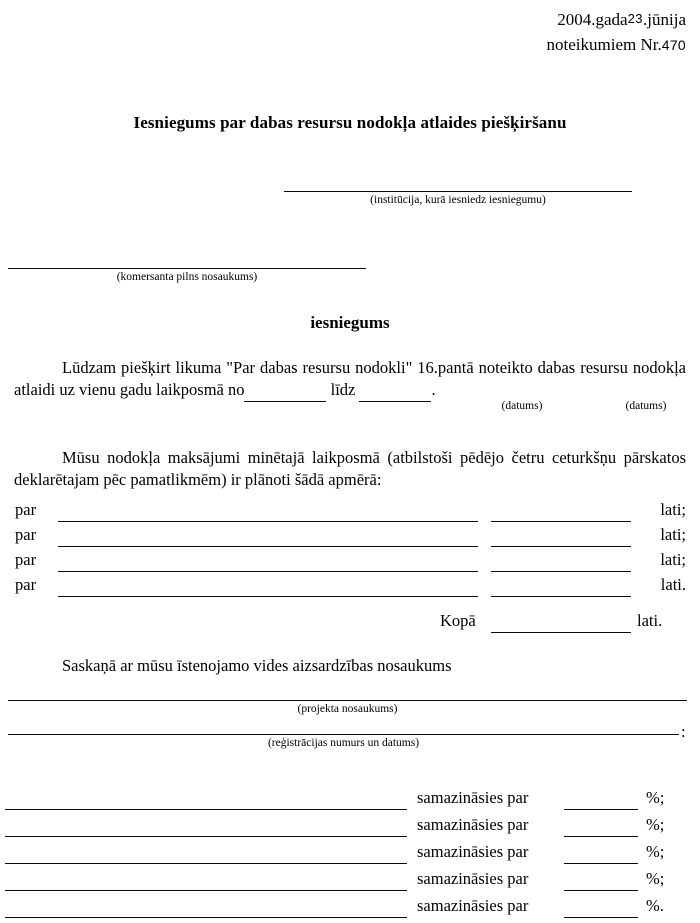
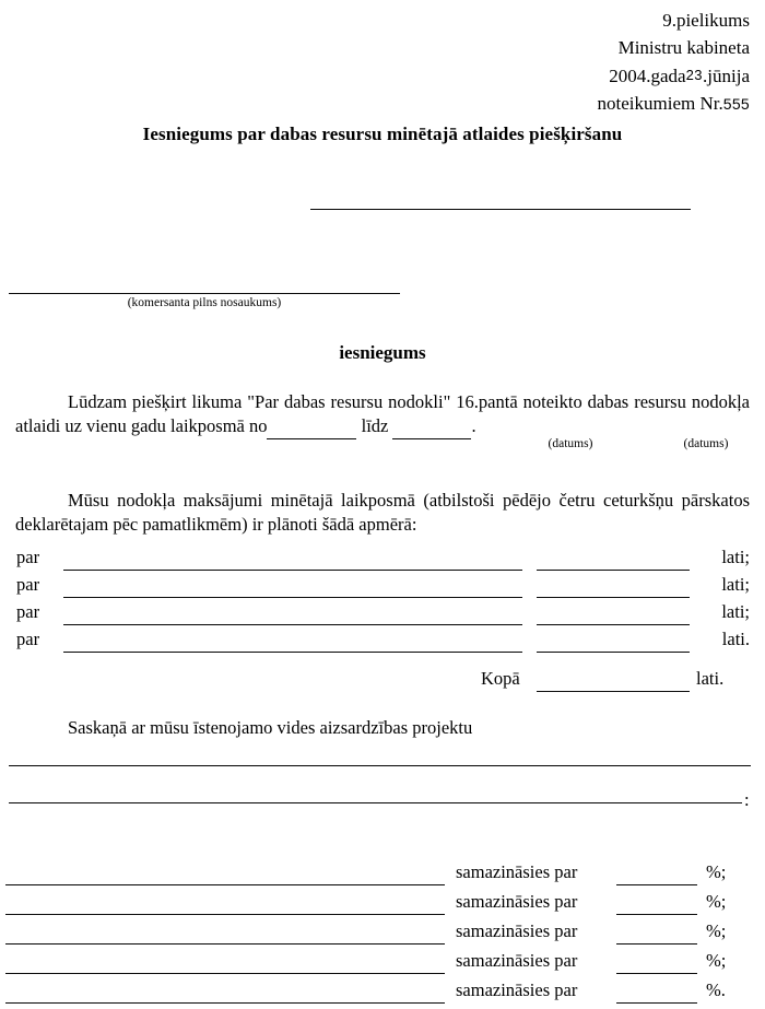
+ 9.pielikums
+ Ministru kabineta
  2004.gada23.jūnija
- noteikumiem Nr.470
+ noteikumiem Nr.555
- Iesniegums par dabas resursu nodokļa atlaides piešķiršanu
+ Iesniegums par dabas resursu minētajā atlaides piešķiršanu
- (institūcija, kurā iesniedz iesniegumu)
  (komersanta pilns nosaukums)
  iesniegums
  Lūdzam piešķirt likuma "Par dabas resursu nodokli" 16.pantā noteikto dabas resursu nodokļa atlaidi uz vienu gadu laikposmā no līdz .
  (datums)
  (datums)
  Mūsu nodokļa maksājumi minētajā laikposmā (atbilstoši pēdējo četru ceturkšņu pārskatos deklarētajam pēc pamatlikmēm) ir plānoti šādā apmērā:
  par
  lati;
  par
  lati;
  par
  lati;
  par
  lati.
  Kopā
  lati.
- Saskaņā ar mūsu īstenojamo vides aizsardzības nosaukums
+ Saskaņā ar mūsu īstenojamo vides aizsardzības projektu
- (projekta nosaukums)
- (reģistrācijas numurs un datums)
  :
  samazināsies par
  %;
  samazināsies par
  %;
  samazināsies par
  %;
  samazināsies par
  %;
  samazināsies par
  %.
